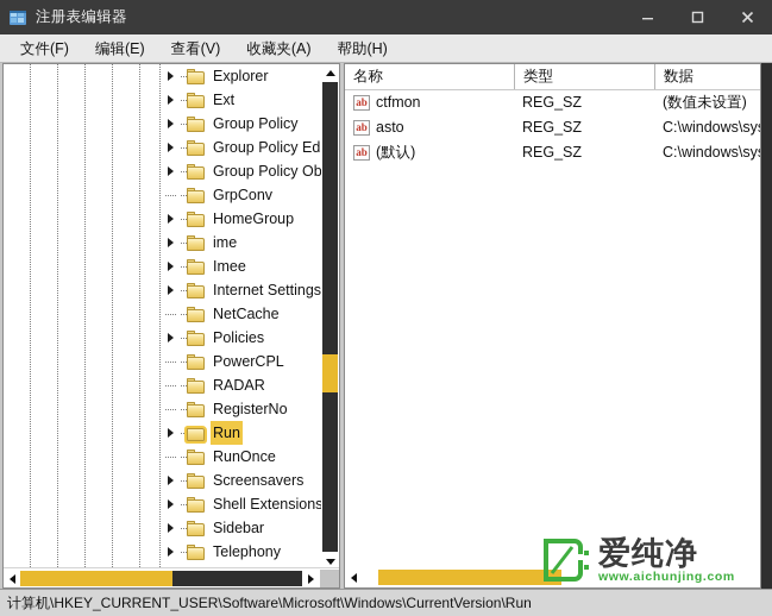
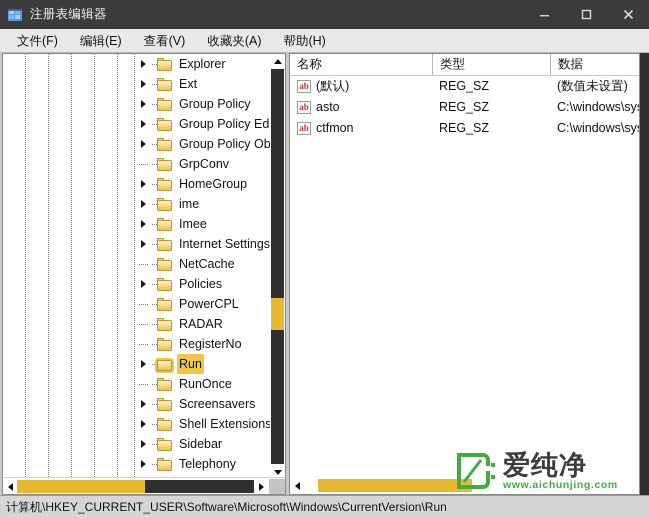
  注册表编辑器
  文件(F)
  编辑(E)
  查看(V)
  收藏夹(A)
  帮助(H)
  Explorer
  Ext
  Group Policy
  Group Policy Ed
  Group Policy Ob
  GrpConv
  HomeGroup
  ime
  Imee
  Internet Settings
  NetCache
  Policies
  PowerCPL
  RADAR
  RegisterNo
  Run
  RunOnce
  Screensavers
  Shell Extensions
  Sidebar
  Telephony
  名称
  类型
  数据
- ctfmon
+ (默认)
  REG_SZ
  (数值未设置)
  asto
  REG_SZ
  C:\windows\sy
- (默认)
+ ctfmon
  REG_SZ
  C:\windows\sy
  计算机\HKEY_CURRENT_USER\Software\Microsoft\Windows\CurrentVersion\Run
  爱纯净
  www.aichunjing.com
